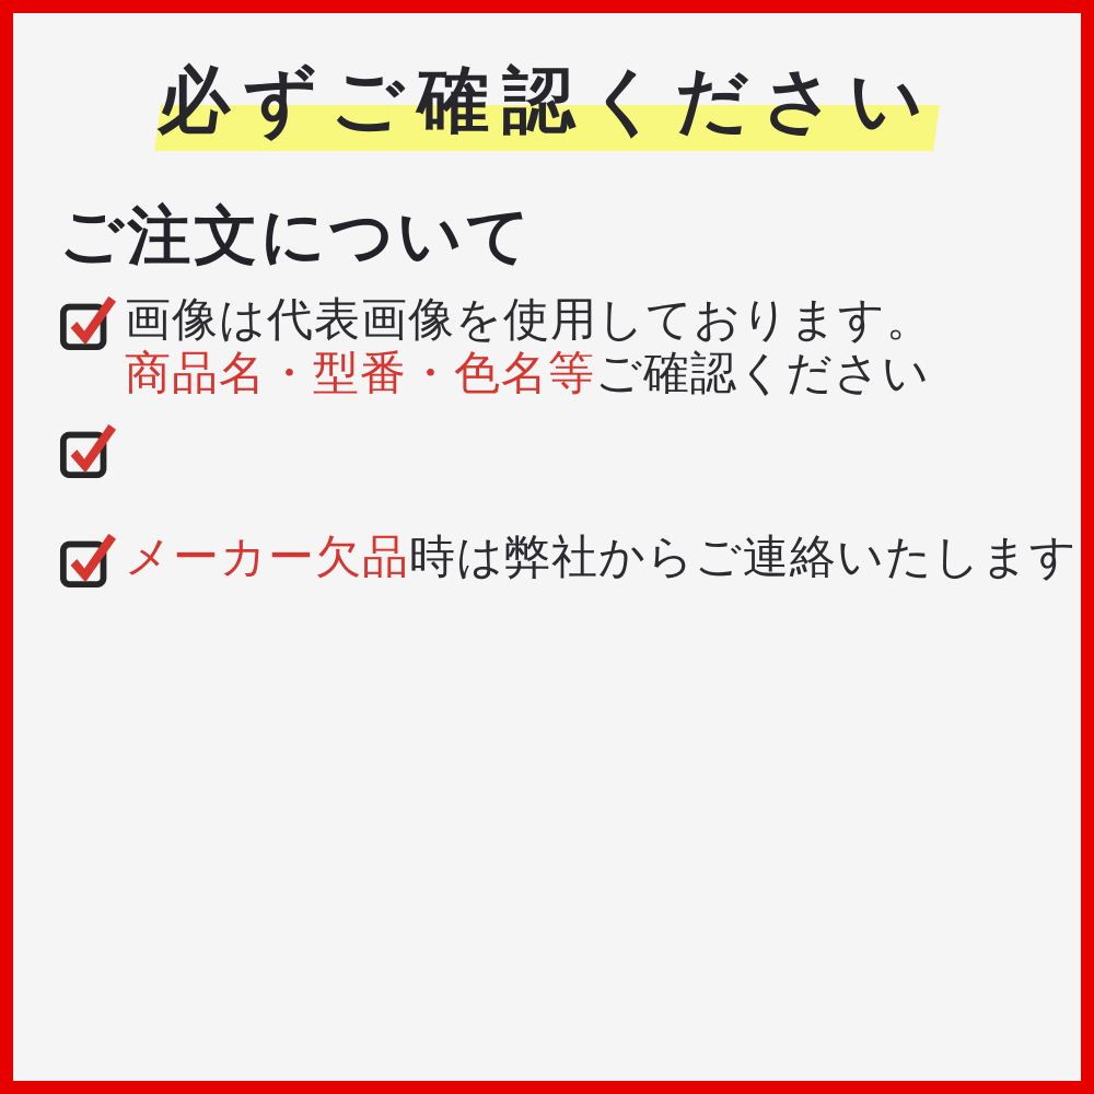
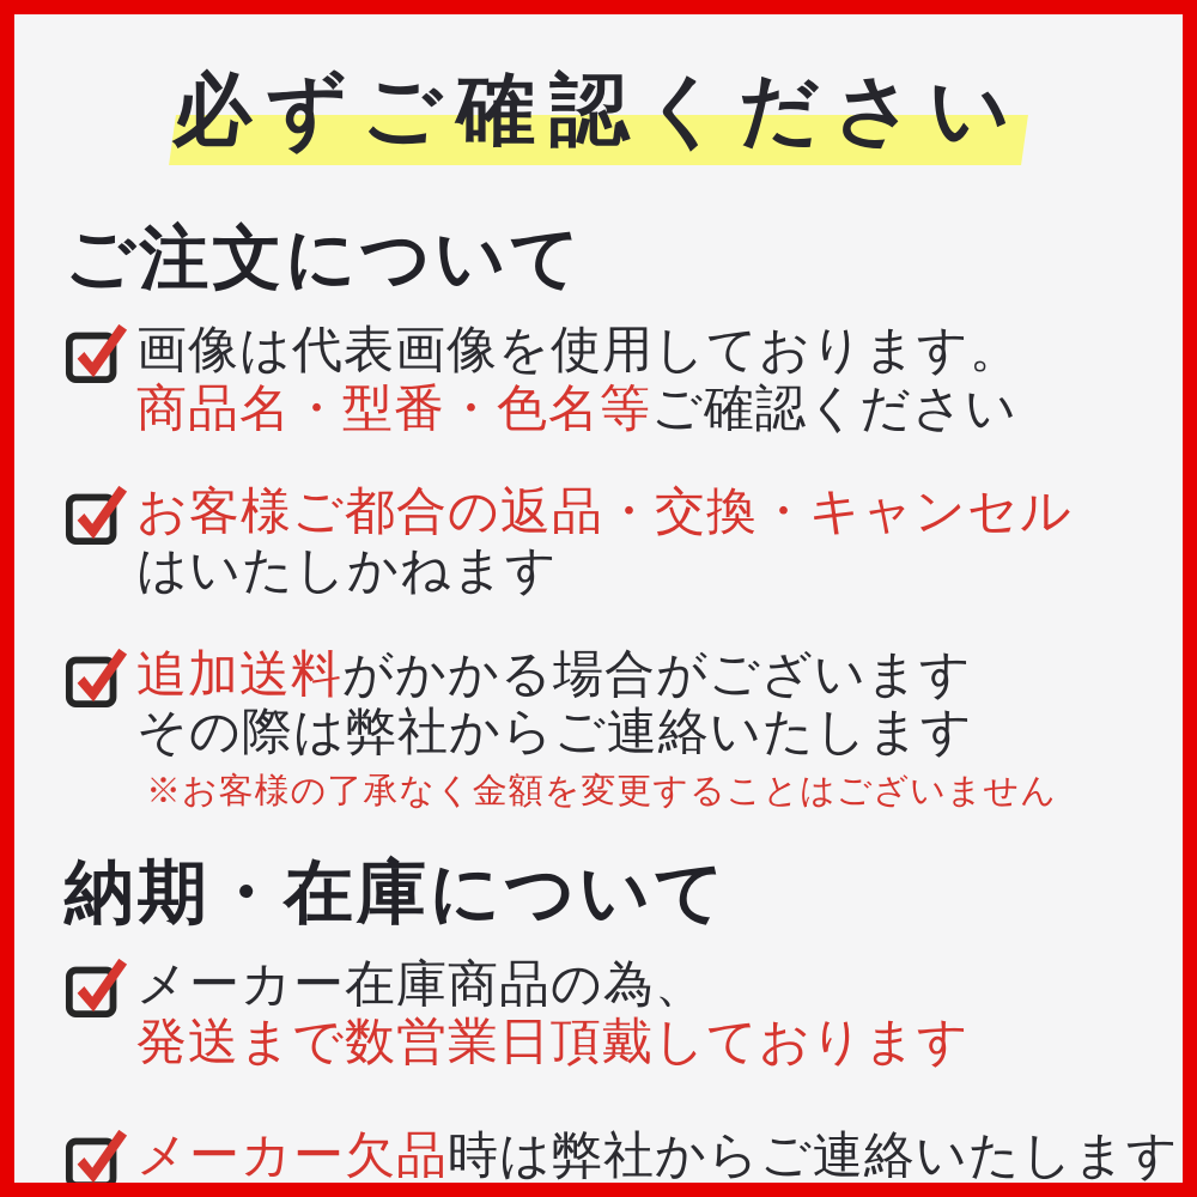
  必ずご確認ください
  ご注文について
  画像は代表画像を使用しております。
  商品名・型番・色名等ご確認ください
+ お客様ご都合の返品・交換・キャンセル
+ はいたしかねます
+ 追加送料がかかる場合がございます
+ その際は弊社からご連絡いたします
+ ※お客様の了承なく金額を変更することはございません
+ 納期・在庫について
+ メーカー在庫商品の為、
+ 発送まで数営業日頂戴しております
  メーカー欠品時は弊社からご連絡いたします
